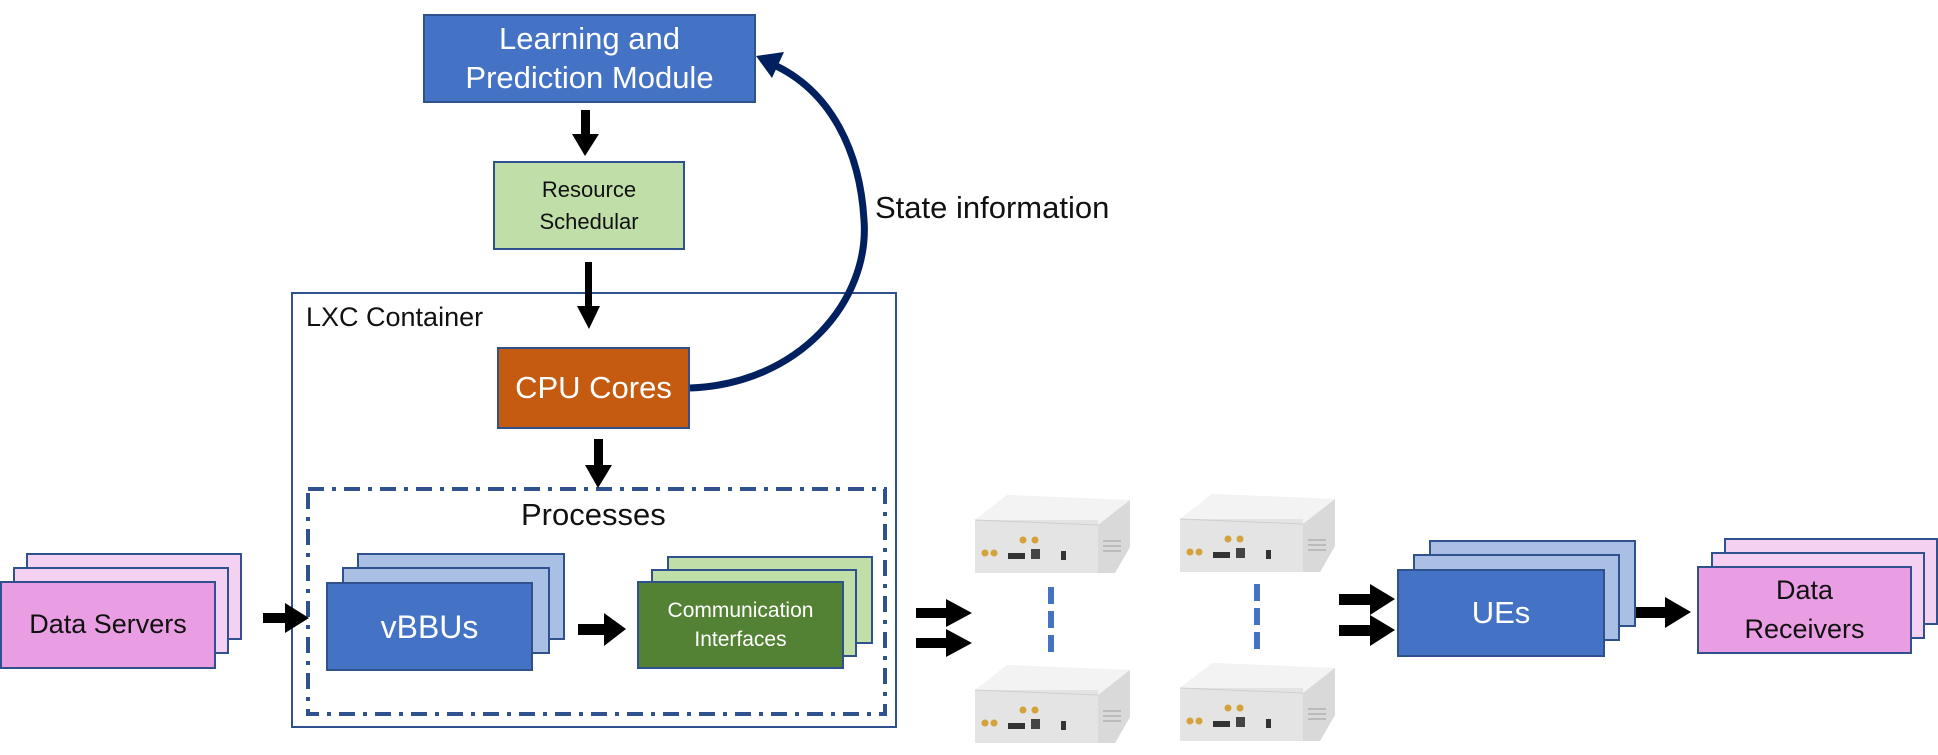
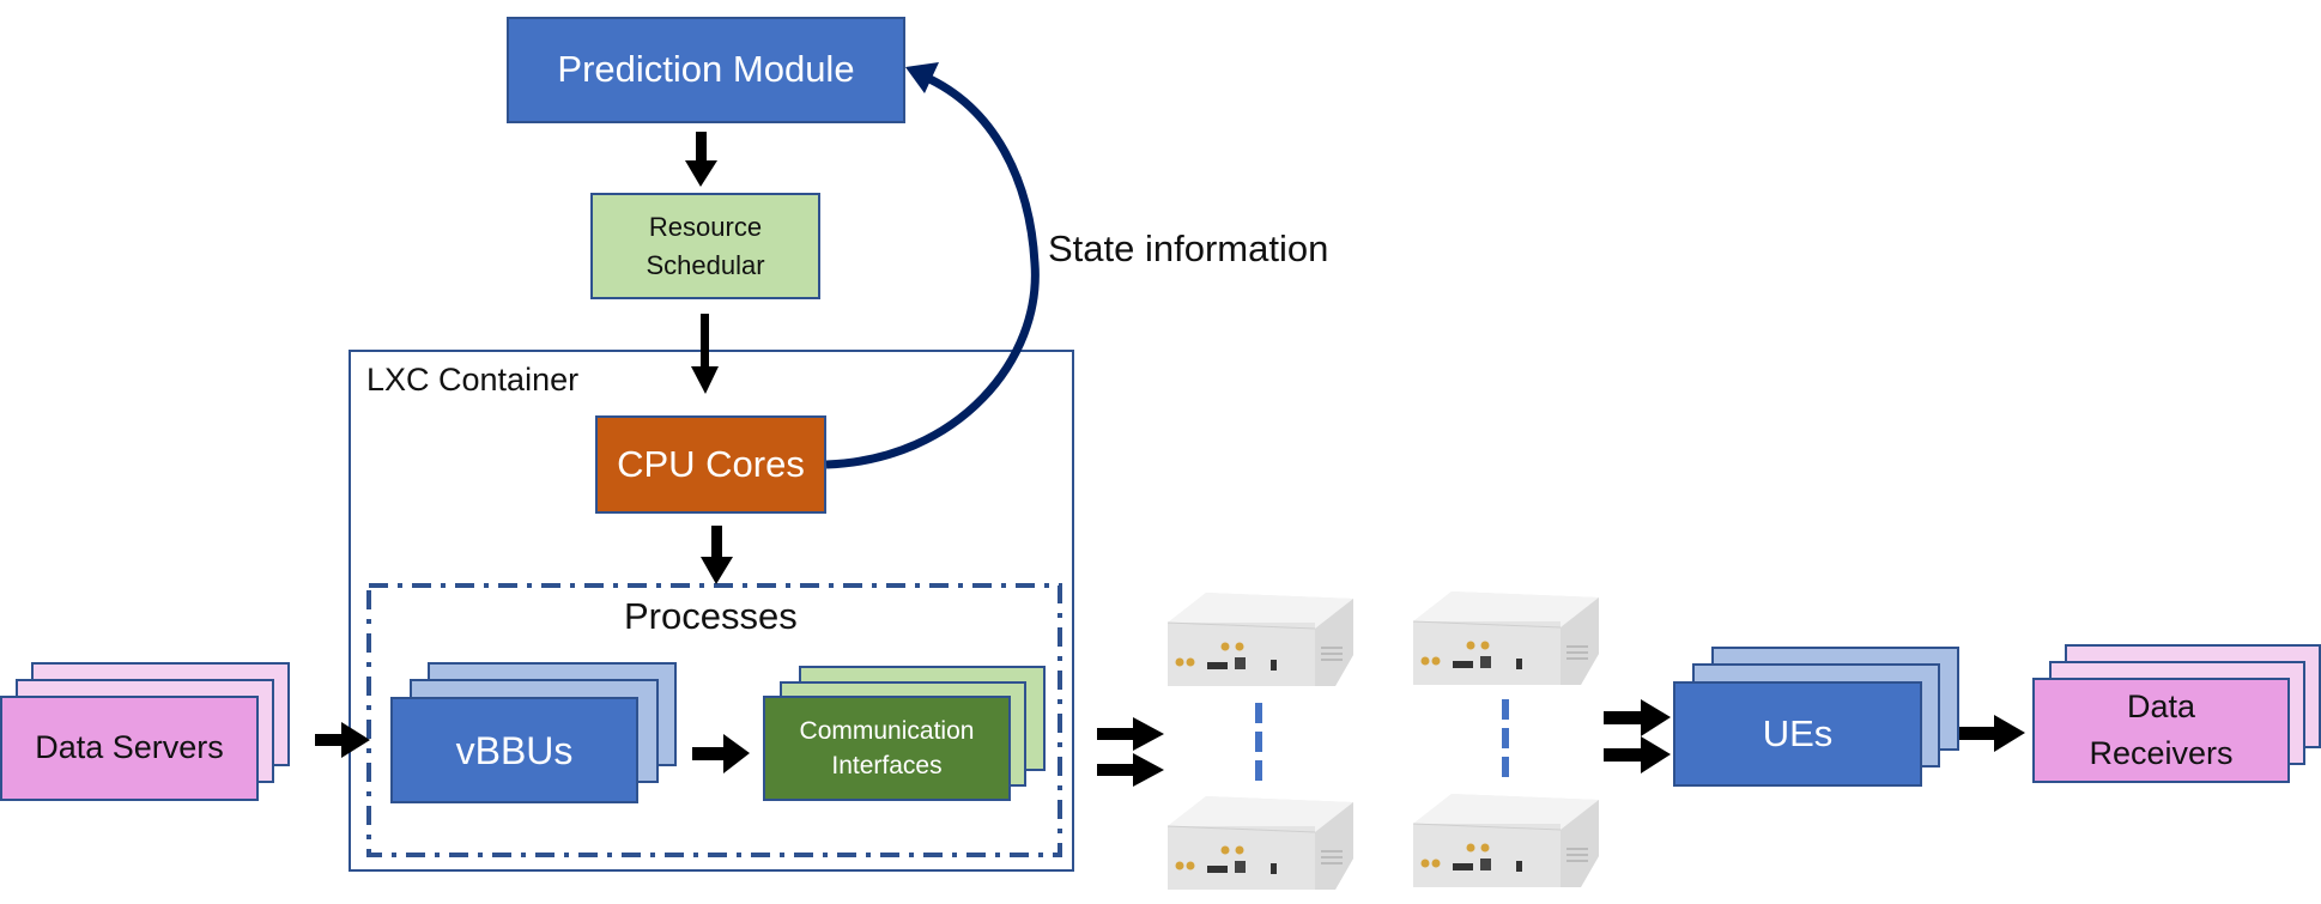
- Learning and
  Prediction Module
  Resource
  Schedular
  LXC Container
  CPU Cores
  Processes
  Data Servers
  vBBUs
  Communication
  Interfaces
  UEs
  Data
  Receivers
  State information
